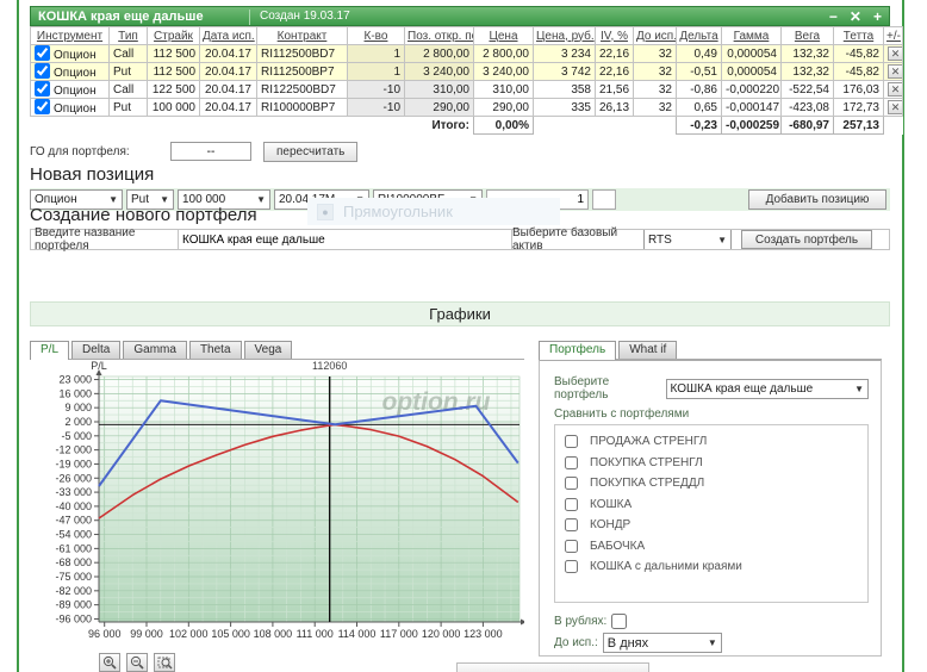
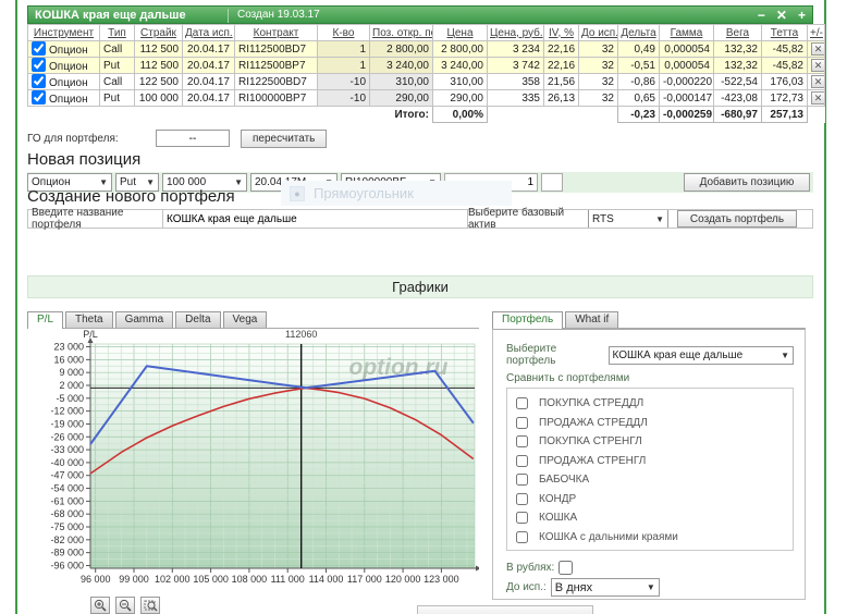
  КОШКА края еще дальше
  Создан 19.03.17
  −
  ✕
  +
  Инструмент	Тип	Страйк	Дата исп.	Контракт	К-во	Поз. откр. п	Цена	Цена, руб.	IV, %	До исп.	Дельта	Гамма	Вега	Тетта	+/-
  Опцион	Call	112 500	20.04.17	RI112500BD7	1	2 800,00	2 800,00	3 234	22,16	32	0,49	0,000054	132,32	-45,82	✕
  Опцион	Put	112 500	20.04.17	RI112500BP7	1	3 240,00	3 240,00	3 742	22,16	32	-0,51	0,000054	132,32	-45,82	✕
  Опцион	Call	122 500	20.04.17	RI122500BD7	-10	310,00	310,00	358	21,56	32	-0,86	-0,000220	-522,54	176,03	✕
  Опцион	Put	100 000	20.04.17	RI100000BP7	-10	290,00	290,00	335	26,13	32	0,65	-0,000147	-423,08	172,73	✕
  						Итого:	0,00%				-0,23	-0,000259	-680,97	257,13
  ГО для портфеля:
  --
  пересчитать
  Новая позиция
  Опцион
  ▼
  Put
  ▼
  100 000
  ▼
  1
  Добавить позицию
  Создание нового портфеля
  ●
  Прямоугольник
  Введите название портфеля
  КОШКА края еще дальше
  Выберите базовый актив
  RTS
  ▼
  Создать портфель
  Графики
  P/L
- Delta
+ Theta
  Gamma
- Theta
+ Delta
  Vega
  option.ru
  23 000
  16 000
  9 000
  2 000
  -5 000
  -12 000
  -19 000
  -26 000
  -33 000
  -40 000
  -47 000
  -54 000
  -61 000
  -68 000
  -75 000
  -82 000
  -89 000
  -96 000
  96 000
  99 000
  102 000
  105 000
  108 000
  111 000
  114 000
  117 000
  120 000
  123 000
  112060
  P/L
  Портфель
  What if
  Выберите портфель
  КОШКА края еще дальше
  ▼
  Сравнить с портфелями
- ПРОДАЖА СТРЕНГЛ
+ ПОКУПКА СТРЕДДЛ
+ ПРОДАЖА СТРЕДДЛ
  ПОКУПКА СТРЕНГЛ
- ПОКУПКА СТРЕДДЛ
+ ПРОДАЖА СТРЕНГЛ
- КОШКА
+ БАБОЧКА
  КОНДР
- БАБОЧКА
+ КОШКА
  КОШКА с дальними краями
  В рублях:
  До исп.:
  В днях
  ▼
